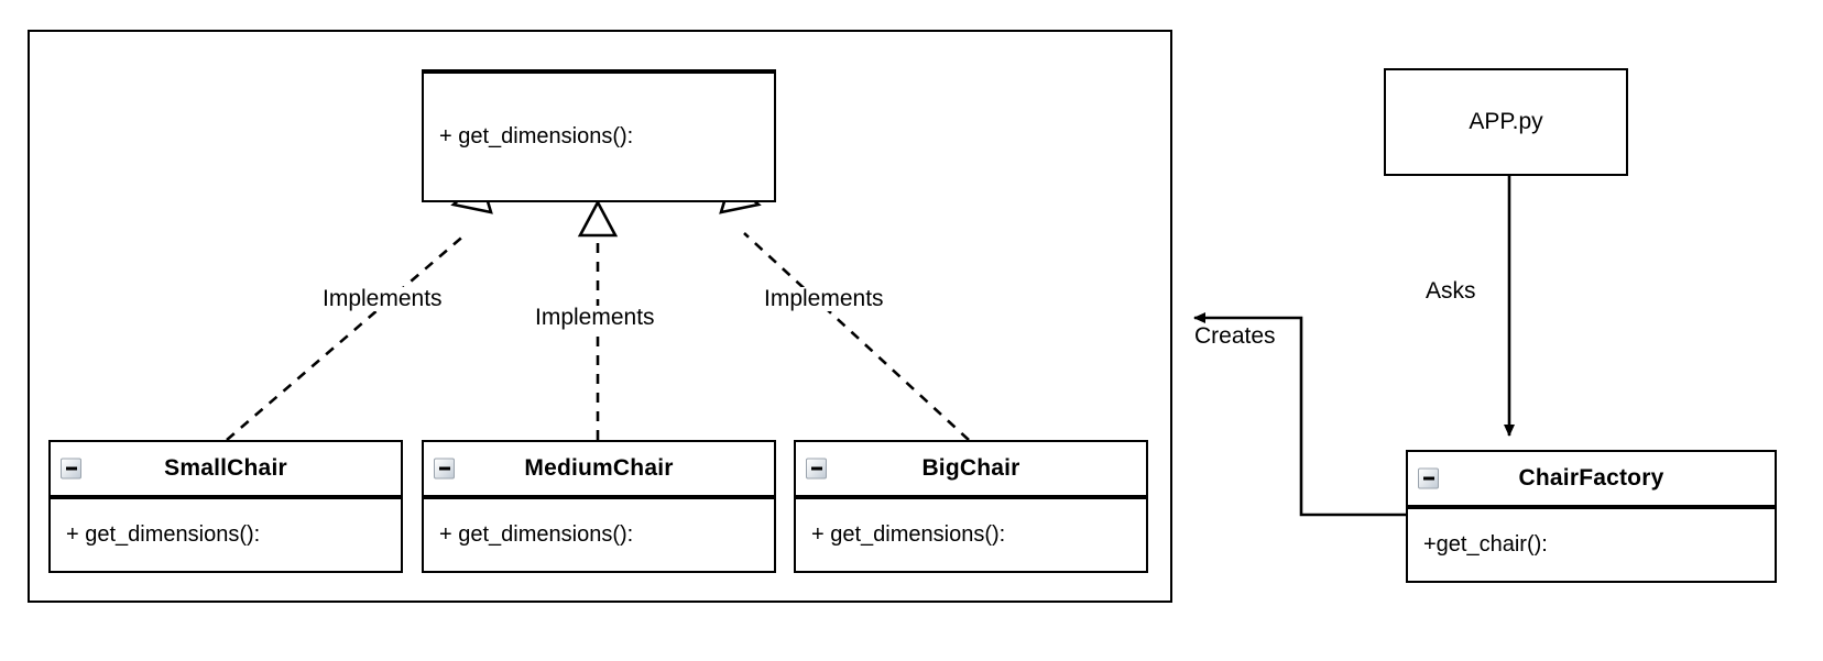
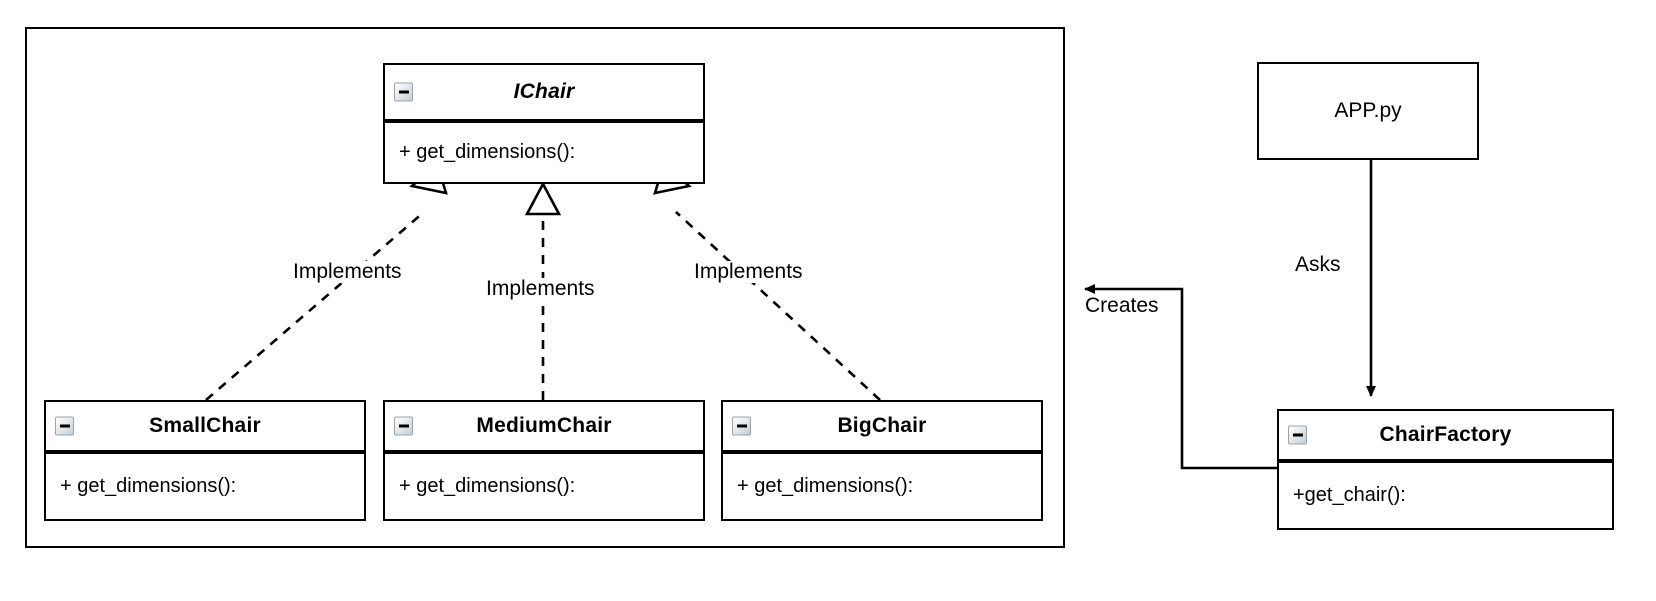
+ IChair
  + get_dimensions():
  SmallChair
  + get_dimensions():
  MediumChair
  + get_dimensions():
  BigChair
  + get_dimensions():
  ChairFactory
  +get_chair():
  APP.py
  Implements
  Implements
  Implements
  Asks
  Creates
